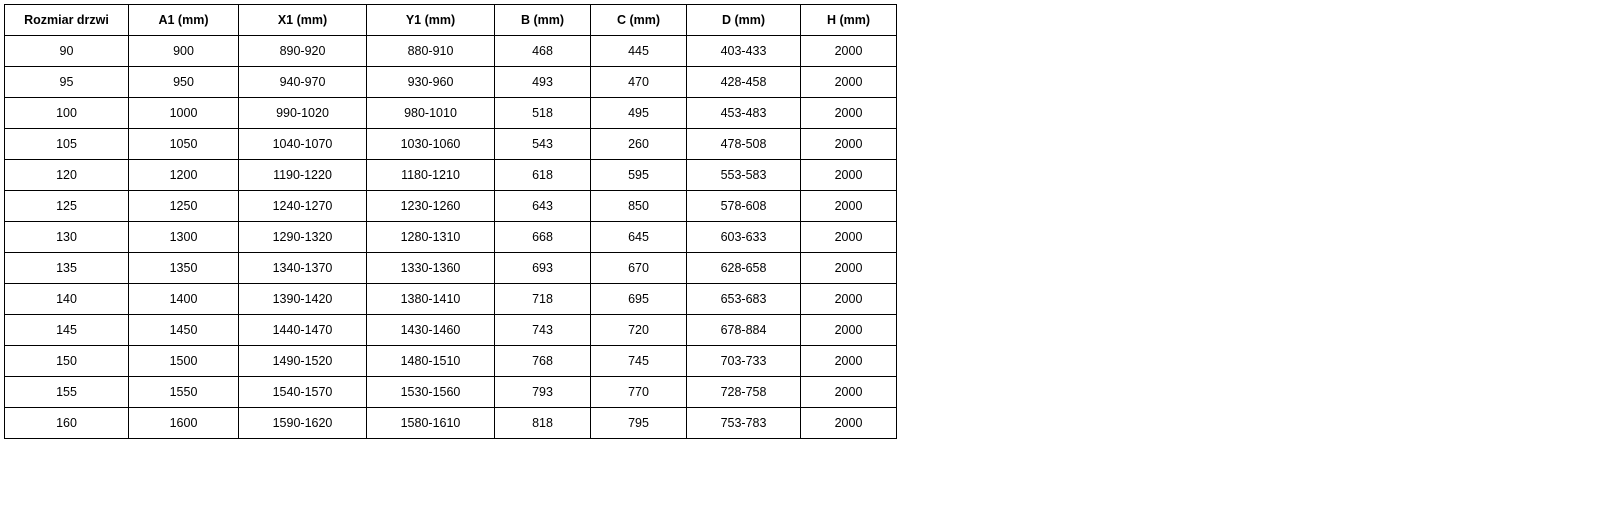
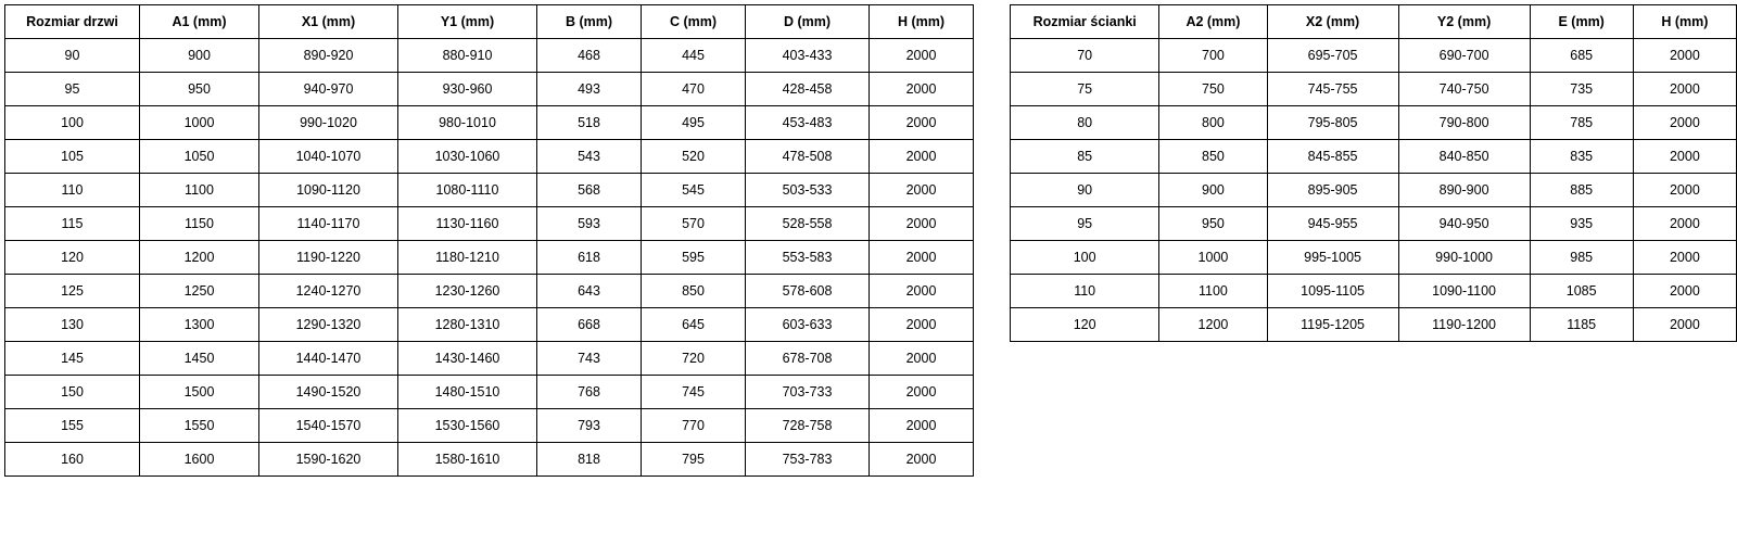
  Rozmiar drzwi	A1 (mm)	X1 (mm)	Y1 (mm)	B (mm)	C (mm)	D (mm)	H (mm)
  90	900	890-920	880-910	468	445	403-433	2000
  95	950	940-970	930-960	493	470	428-458	2000
  100	1000	990-1020	980-1010	518	495	453-483	2000
- 105	1050	1040-1070	1030-1060	543	260	478-508	2000
+ 105	1050	1040-1070	1030-1060	543	520	478-508	2000
+ 110	1100	1090-1120	1080-1110	568	545	503-533	2000
+ 115	1150	1140-1170	1130-1160	593	570	528-558	2000
  120	1200	1190-1220	1180-1210	618	595	553-583	2000
  125	1250	1240-1270	1230-1260	643	850	578-608	2000
  130	1300	1290-1320	1280-1310	668	645	603-633	2000
- 135	1350	1340-1370	1330-1360	693	670	628-658	2000
- 140	1400	1390-1420	1380-1410	718	695	653-683	2000
- 145	1450	1440-1470	1430-1460	743	720	678-884	2000
+ 145	1450	1440-1470	1430-1460	743	720	678-708	2000
  150	1500	1490-1520	1480-1510	768	745	703-733	2000
  155	1550	1540-1570	1530-1560	793	770	728-758	2000
  160	1600	1590-1620	1580-1610	818	795	753-783	2000
+ Rozmiar ścianki	A2 (mm)	X2 (mm)	Y2 (mm)	E (mm)	H (mm)
+ 70	700	695-705	690-700	685	2000
+ 75	750	745-755	740-750	735	2000
+ 80	800	795-805	790-800	785	2000
+ 85	850	845-855	840-850	835	2000
+ 90	900	895-905	890-900	885	2000
+ 95	950	945-955	940-950	935	2000
+ 100	1000	995-1005	990-1000	985	2000
+ 110	1100	1095-1105	1090-1100	1085	2000
+ 120	1200	1195-1205	1190-1200	1185	2000
